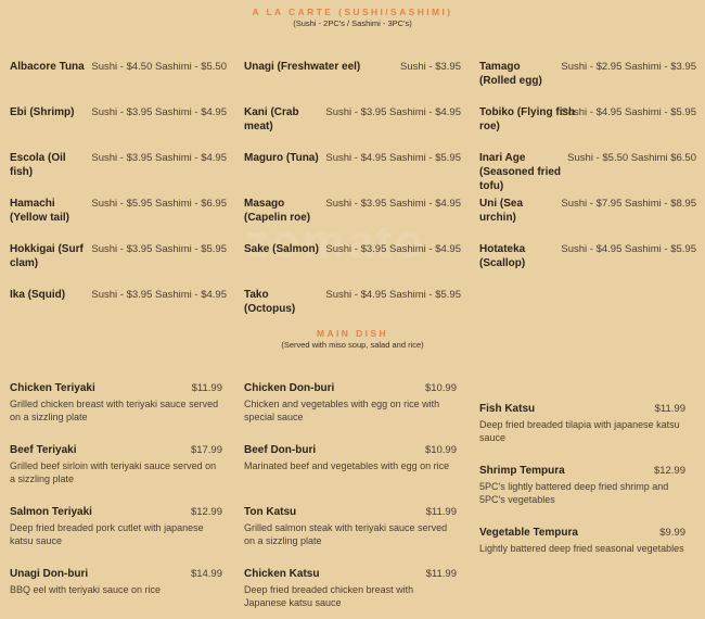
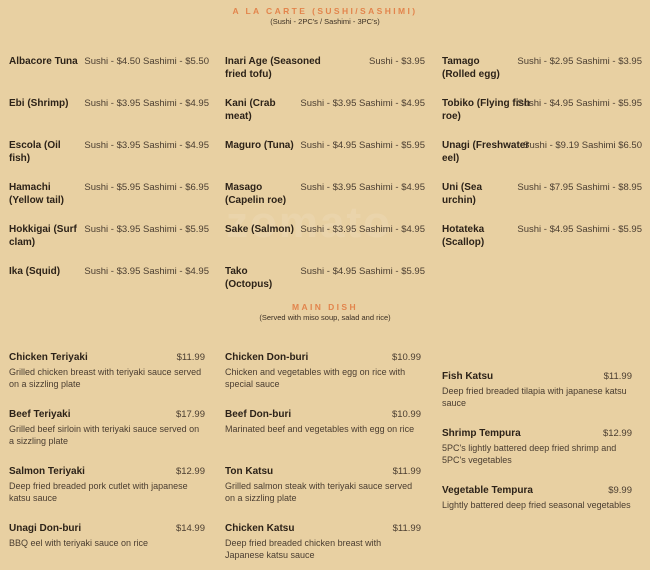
  zomato
  A LA CARTE (SUSHI/SASHIMI)
  (Sushi - 2PC's / Sashimi - 3PC's)
  Albacore Tuna
  Sushi - $4.50 Sashimi - $5.50
  Ebi (Shrimp)
  Sushi - $3.95 Sashimi - $4.95
  Escola (Oil fish)
  Sushi - $3.95 Sashimi - $4.95
  Hamachi (Yellow tail)
  Sushi - $5.95 Sashimi - $6.95
  Hokkigai (Surf clam)
  Sushi - $3.95 Sashimi - $5.95
  Ika (Squid)
  Sushi - $3.95 Sashimi - $4.95
- Unagi (Freshwater eel)
+ Inari Age (Seasoned fried tofu)
  Sushi - $3.95
  Kani (Crab meat)
  Sushi - $3.95 Sashimi - $4.95
  Maguro (Tuna)
  Sushi - $4.95 Sashimi - $5.95
  Masago (Capelin roe)
  Sushi - $3.95 Sashimi - $4.95
  Sake (Salmon)
  Sushi - $3.95 Sashimi - $4.95
  Tako (Octopus)
  Sushi - $4.95 Sashimi - $5.95
  Tamago (Rolled egg)
  Sushi - $2.95 Sashimi - $3.95
  Tobiko (Flying fish roe)
  Sushi - $4.95 Sashimi - $5.95
- Inari Age (Seasoned fried tofu)
+ Unagi (Freshwater eel)
- Sushi - $5.50 Sashimi $6.50
+ Sushi - $9.19 Sashimi $6.50
  Uni (Sea urchin)
  Sushi - $7.95 Sashimi - $8.95
  Hotateka (Scallop)
  Sushi - $4.95 Sashimi - $5.95
  MAIN DISH
  (Served with miso soup, salad and rice)
  Chicken Teriyaki
  $11.99
  Grilled chicken breast with teriyaki sauce served on a sizzling plate
  Beef Teriyaki
  $17.99
  Grilled beef sirloin with teriyaki sauce served on a sizzling plate
  Salmon Teriyaki
  $12.99
  Deep fried breaded pork cutlet with japanese katsu sauce
  Unagi Don-buri
  $14.99
  BBQ eel with teriyaki sauce on rice
  Chicken Don-buri
  $10.99
  Chicken and vegetables with egg on rice with special sauce
  Beef Don-buri
  $10.99
  Marinated beef and vegetables with egg on rice
  Ton Katsu
  $11.99
  Grilled salmon steak with teriyaki sauce served on a sizzling plate
  Chicken Katsu
  $11.99
  Deep fried breaded chicken breast with Japanese katsu sauce
  Fish Katsu
  $11.99
  Deep fried breaded tilapia with japanese katsu sauce
  Shrimp Tempura
  $12.99
  5PC's lightly battered deep fried shrimp and 5PC's vegetables
  Vegetable Tempura
  $9.99
  Lightly battered deep fried seasonal vegetables
